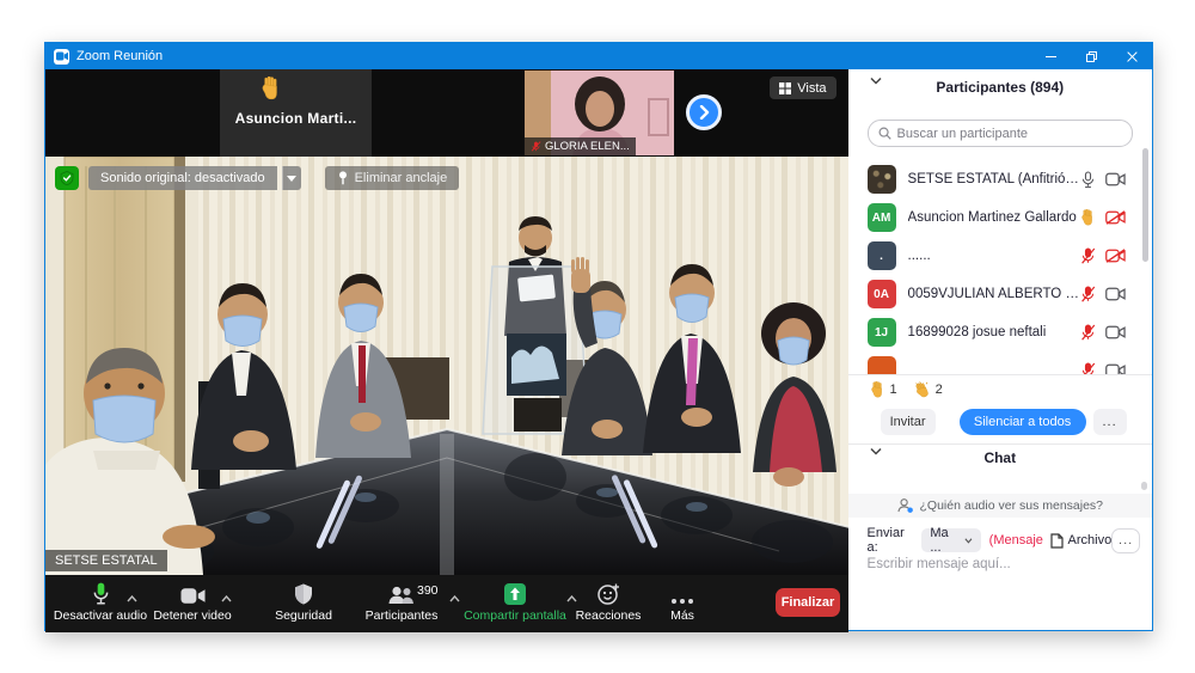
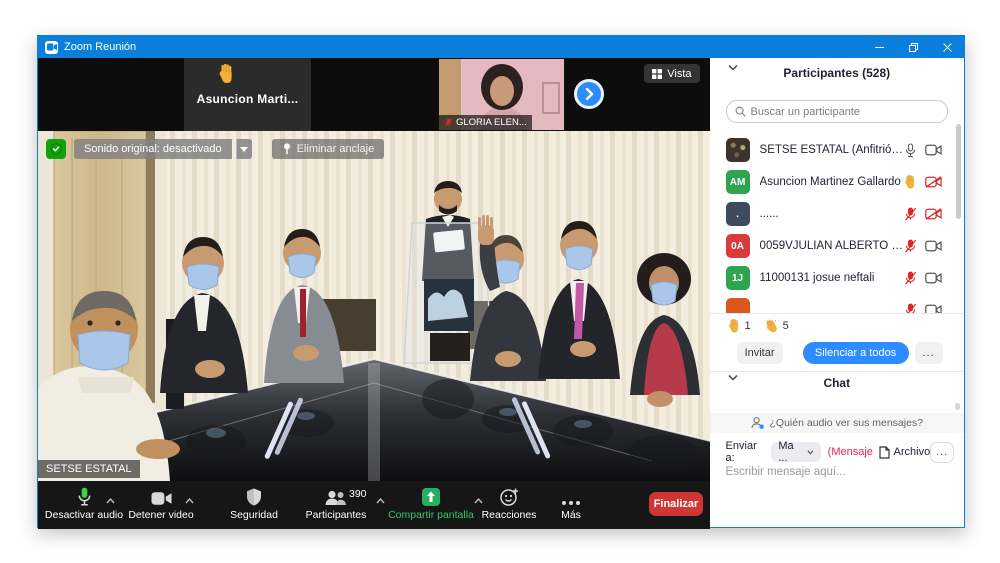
  Zoom Reunión
  Asuncion Marti...
  GLORIA ELEN...
  Vista
  Sonido original: desactivado
  Eliminar anclaje
  SETSE ESTATAL
  Desactivar audio
  Detener video
  Seguridad
  390
  Participantes
  Compartir pantalla
  Reacciones
  Más
  Finalizar
- Participantes (894)
+ Participantes (528)
  Buscar un participante
  SETSE ESTATAL (Anfitrión,
  AM
  Asuncion Martinez Gallardo
  .
  ......
  0A
  0059VJULIAN ALBERTO ZU
  1J
- 16899028 josue neftali
+ 11000131 josue neftali
  1
- 2
+ 5
  Invitar
  Silenciar a todos
  ...
  Chat
  ¿Quién audio ver sus mensajes?
  Enviar a:
  Ma ...
  (Mensaje
  Archivo
  ...
  Escribir mensaje aquí...
